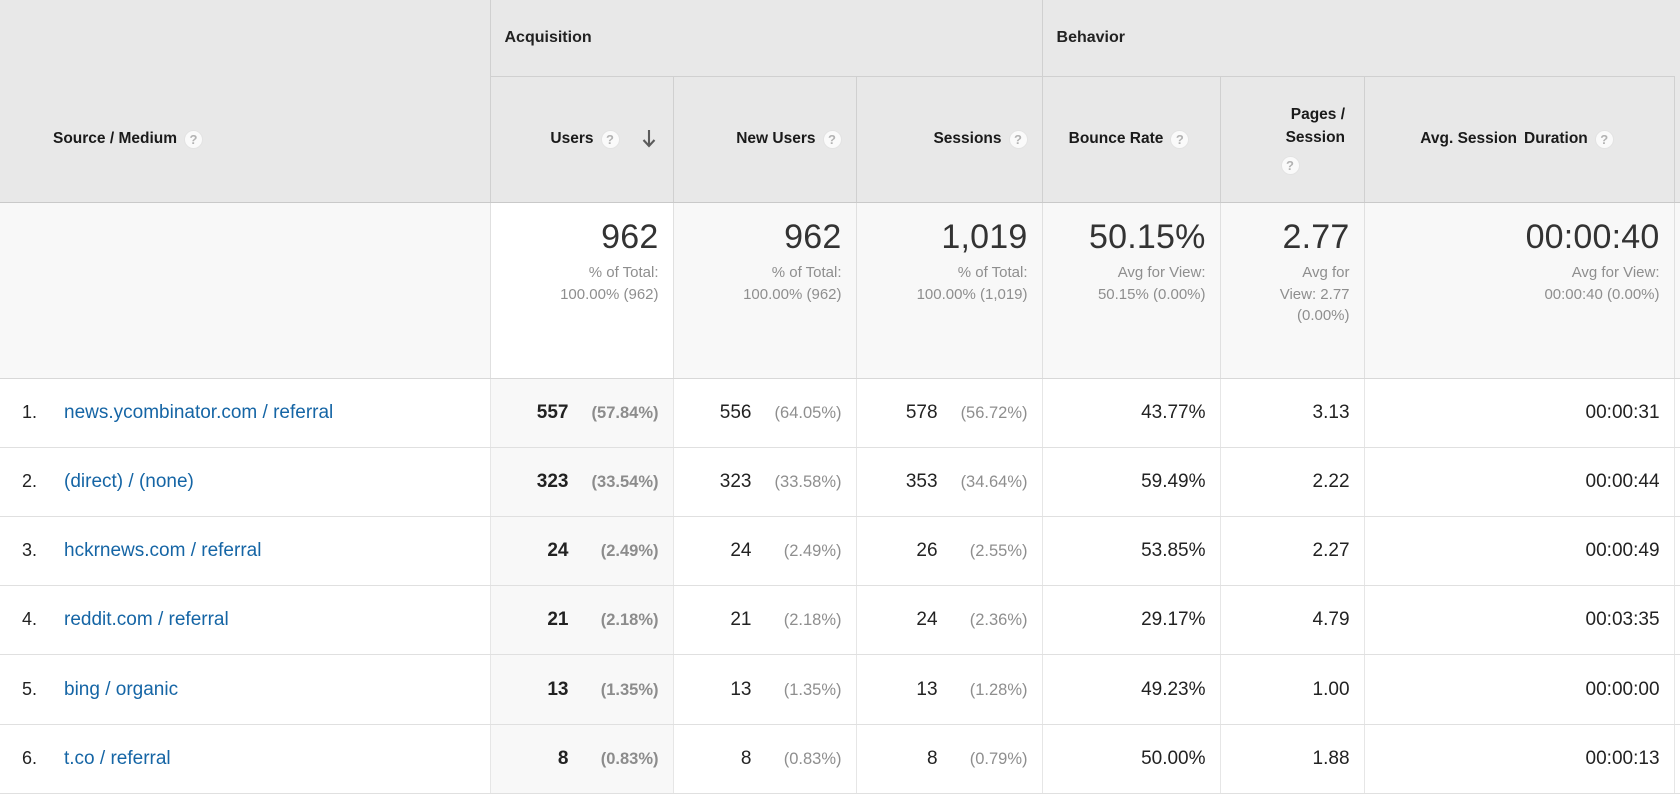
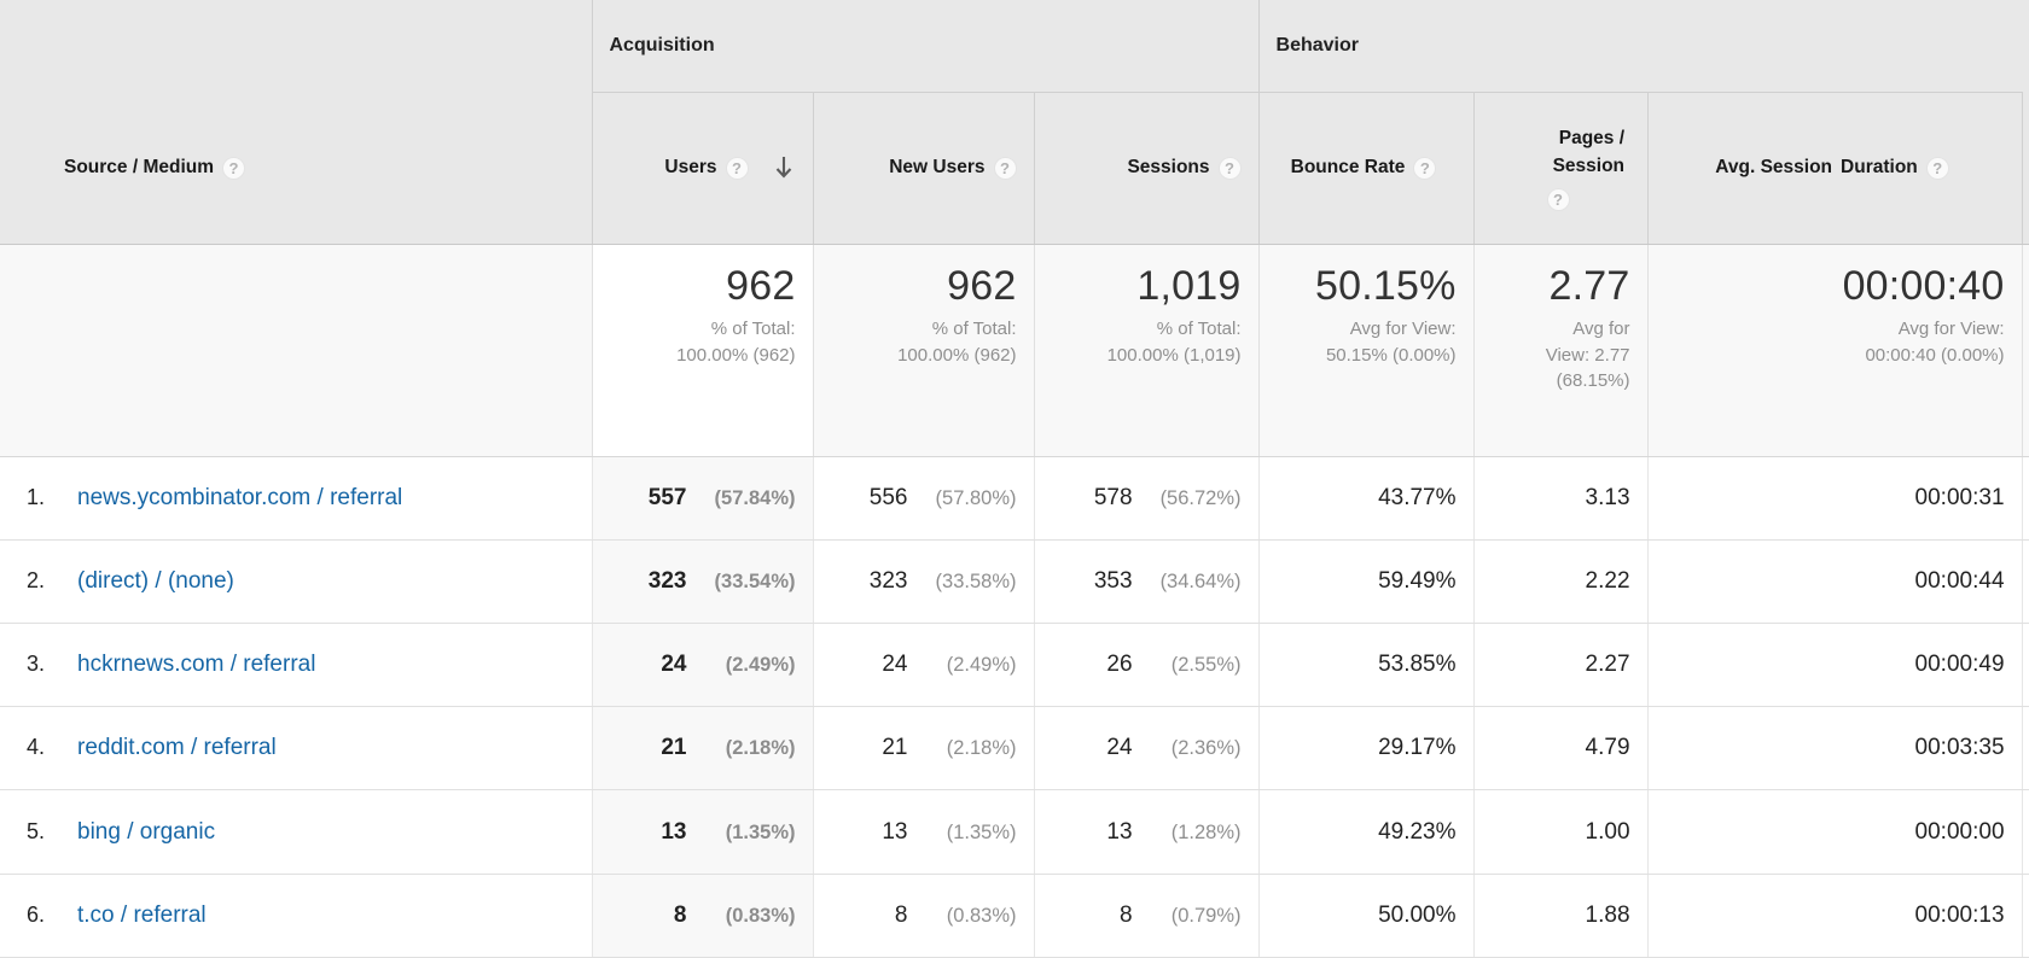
  	Acquisition	Behavior
  Source / Medium ?	Users ?	New Users ?	Sessions ?	Bounce Rate ?	Pages / Session ?	Avg. Session Duration ?
- 	962 % of Total: 100.00% (962)	962 % of Total: 100.00% (962)	1,019 % of Total: 100.00% (1,019)	50.15% Avg for View: 50.15% (0.00%)	2.77 Avg for View: 2.77 (0.00%)	00:00:40 Avg for View: 00:00:40 (0.00%)
+ 	962 % of Total: 100.00% (962)	962 % of Total: 100.00% (962)	1,019 % of Total: 100.00% (1,019)	50.15% Avg for View: 50.15% (0.00%)	2.77 Avg for View: 2.77 (68.15%)	00:00:40 Avg for View: 00:00:40 (0.00%)
- 1. news.ycombinator.com / referral	557 (57.84%)	556 (64.05%)	578 (56.72%)	43.77%	3.13	00:00:31
+ 1. news.ycombinator.com / referral	557 (57.84%)	556 (57.80%)	578 (56.72%)	43.77%	3.13	00:00:31
  2. (direct) / (none)	323 (33.54%)	323 (33.58%)	353 (34.64%)	59.49%	2.22	00:00:44
  3. hckrnews.com / referral	24 (2.49%)	24 (2.49%)	26 (2.55%)	53.85%	2.27	00:00:49
  4. reddit.com / referral	21 (2.18%)	21 (2.18%)	24 (2.36%)	29.17%	4.79	00:03:35
  5. bing / organic	13 (1.35%)	13 (1.35%)	13 (1.28%)	49.23%	1.00	00:00:00
  6. t.co / referral	8 (0.83%)	8 (0.83%)	8 (0.79%)	50.00%	1.88	00:00:13
